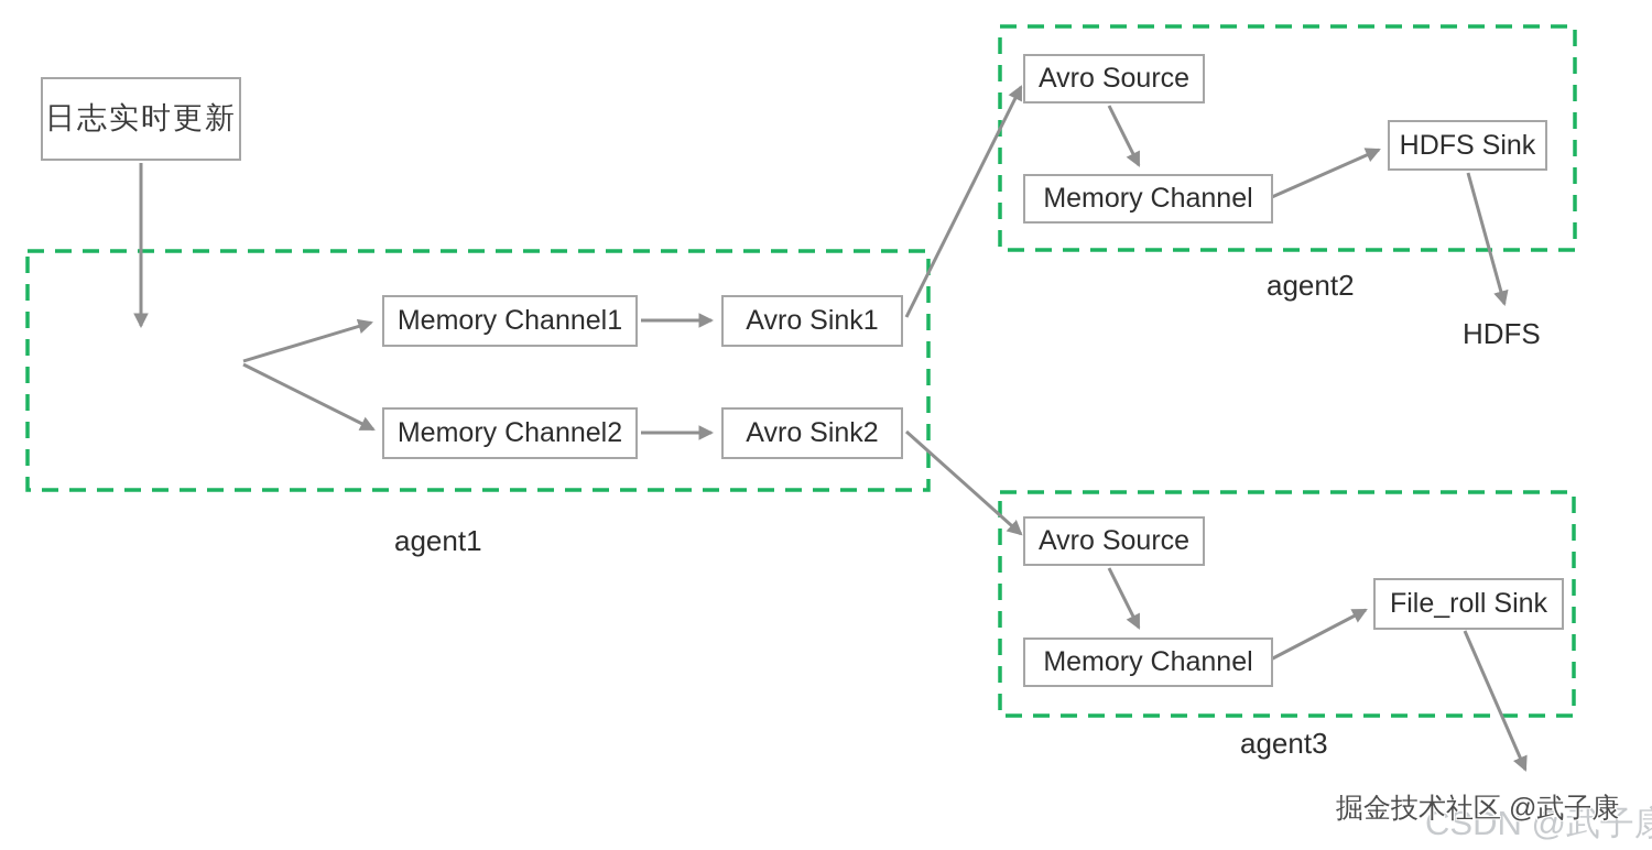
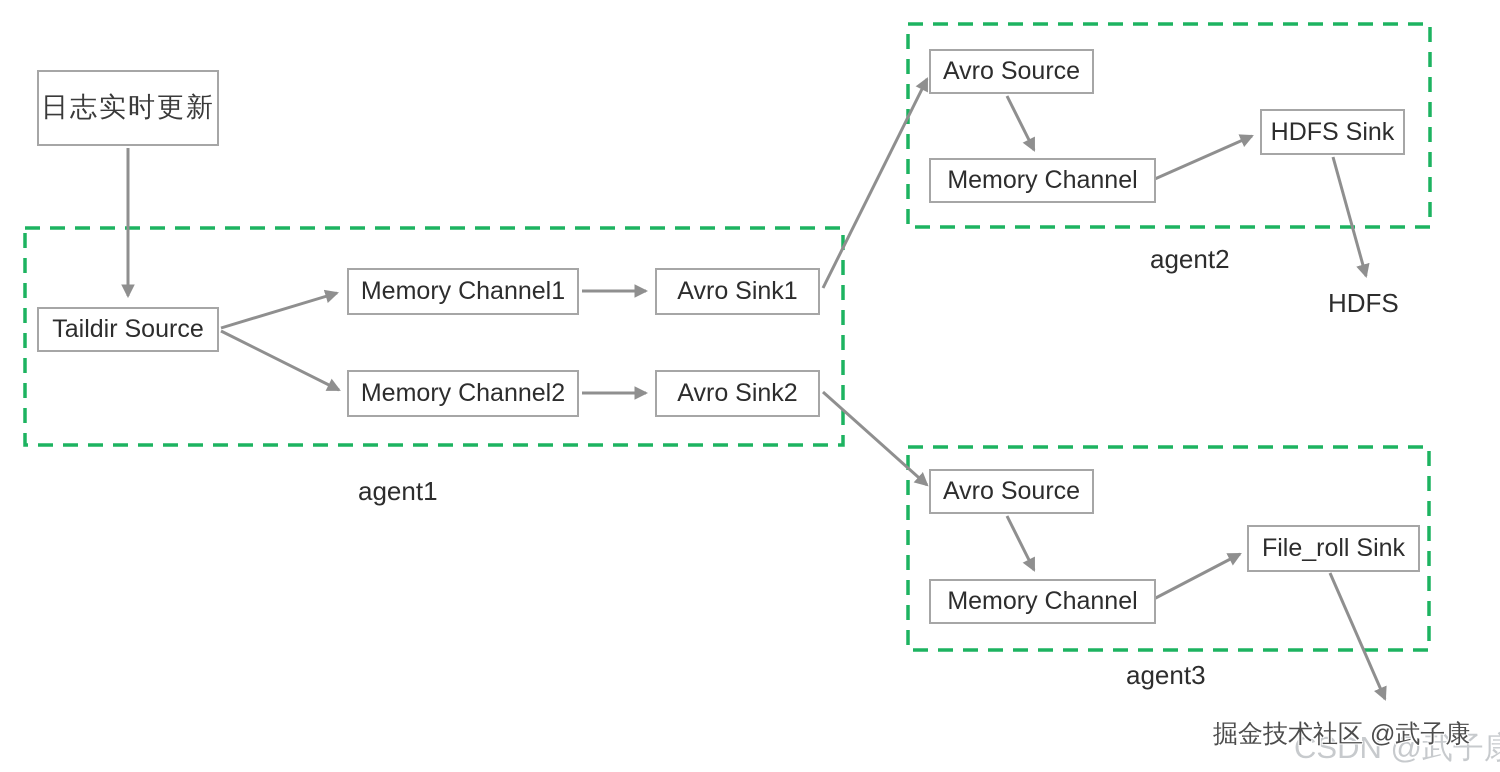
  日志实时更新
+ Taildir Source
  Memory Channel1
  Memory Channel2
  Avro Sink1
  Avro Sink2
  agent1
  Avro Source
  Memory Channel
  HDFS Sink
  agent2
  HDFS
  Avro Source
  Memory Channel
  File_roll Sink
  agent3
  CSDN @武子康
  掘金技术社区 @武子康
